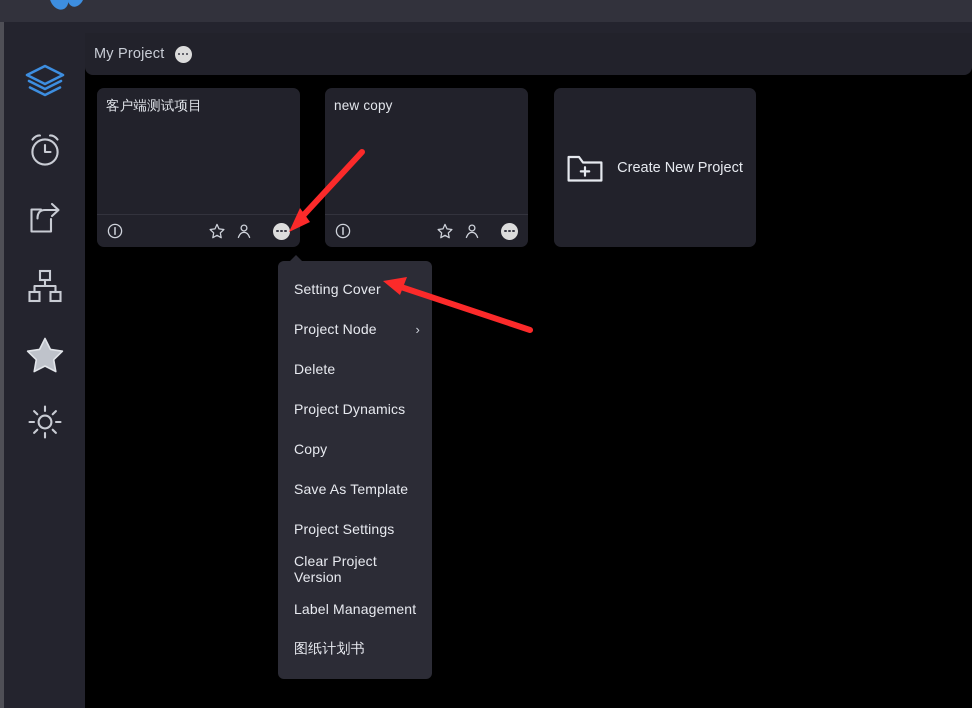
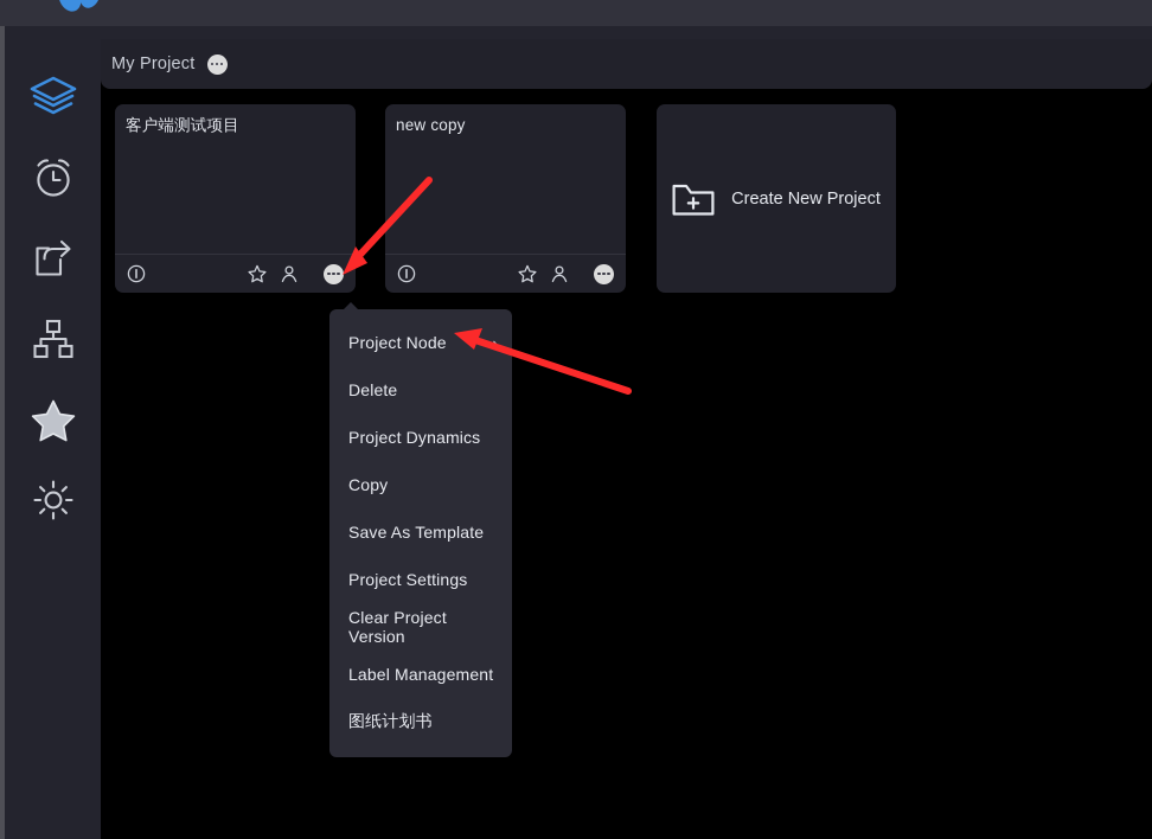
  My Project
  客户端测试项目
  new copy
  Create New Project
- Setting Cover
  Project Node
  ›
  Delete
  Project Dynamics
  Copy
  Save As Template
  Project Settings
  Clear Project Version
  Label Management
  图纸计划书
